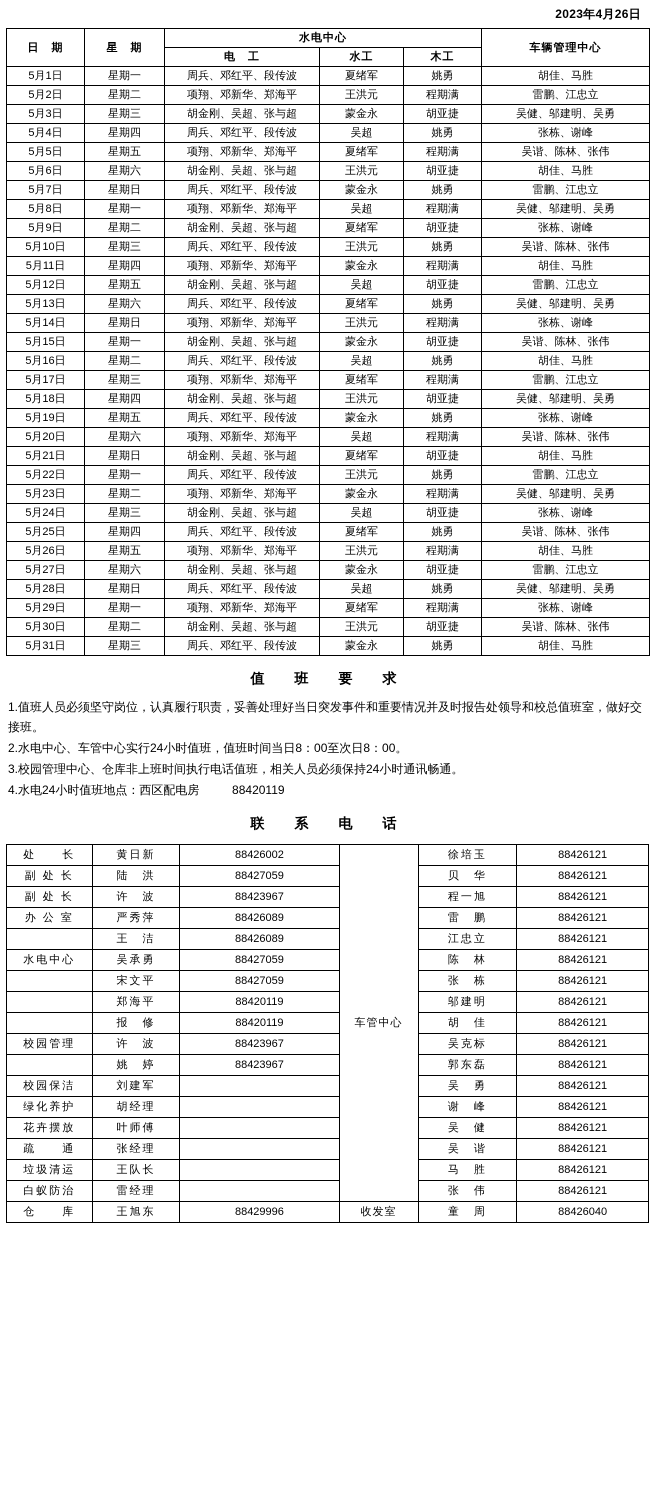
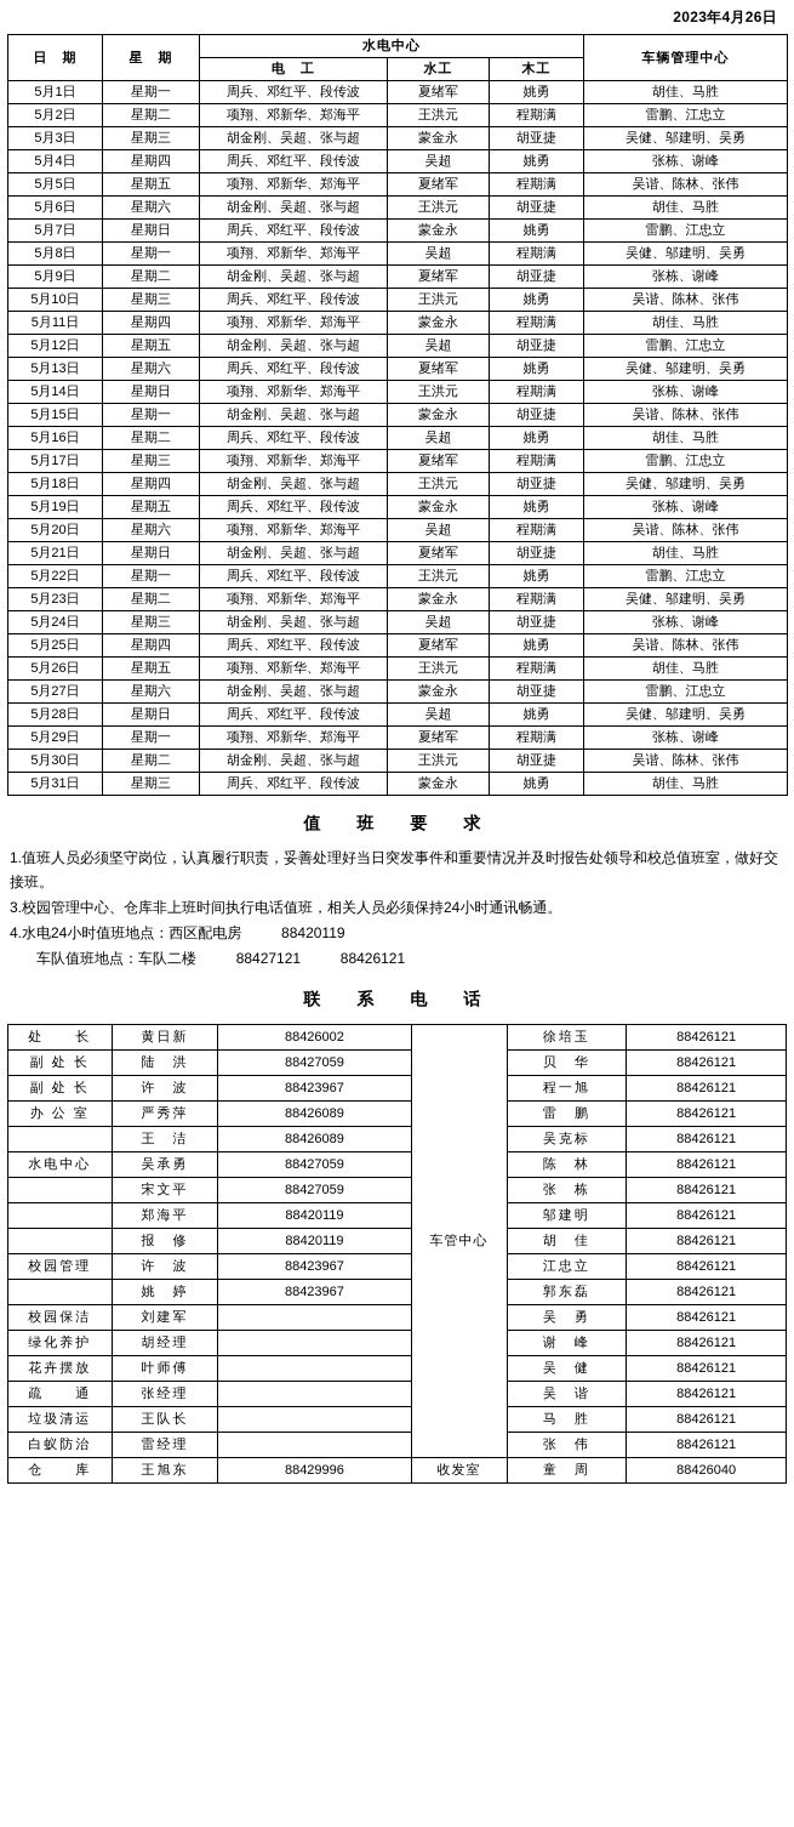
  2023年4月26日
  日 期	星 期	水电中心	车辆管理中心
  电 工	水工	木工
  5月1日	星期一	周兵、邓红平、段传波	夏绪军	姚勇	胡佳、马胜
  5月2日	星期二	项翔、邓新华、郑海平	王洪元	程期满	雷鹏、江忠立
  5月3日	星期三	胡金刚、吴超、张与超	蒙金永	胡亚捷	吴健、邬建明、吴勇
  5月4日	星期四	周兵、邓红平、段传波	吴超	姚勇	张栋、谢峰
  5月5日	星期五	项翔、邓新华、郑海平	夏绪军	程期满	吴谐、陈林、张伟
  5月6日	星期六	胡金刚、吴超、张与超	王洪元	胡亚捷	胡佳、马胜
  5月7日	星期日	周兵、邓红平、段传波	蒙金永	姚勇	雷鹏、江忠立
  5月8日	星期一	项翔、邓新华、郑海平	吴超	程期满	吴健、邬建明、吴勇
  5月9日	星期二	胡金刚、吴超、张与超	夏绪军	胡亚捷	张栋、谢峰
  5月10日	星期三	周兵、邓红平、段传波	王洪元	姚勇	吴谐、陈林、张伟
  5月11日	星期四	项翔、邓新华、郑海平	蒙金永	程期满	胡佳、马胜
  5月12日	星期五	胡金刚、吴超、张与超	吴超	胡亚捷	雷鹏、江忠立
  5月13日	星期六	周兵、邓红平、段传波	夏绪军	姚勇	吴健、邬建明、吴勇
  5月14日	星期日	项翔、邓新华、郑海平	王洪元	程期满	张栋、谢峰
  5月15日	星期一	胡金刚、吴超、张与超	蒙金永	胡亚捷	吴谐、陈林、张伟
  5月16日	星期二	周兵、邓红平、段传波	吴超	姚勇	胡佳、马胜
  5月17日	星期三	项翔、邓新华、郑海平	夏绪军	程期满	雷鹏、江忠立
  5月18日	星期四	胡金刚、吴超、张与超	王洪元	胡亚捷	吴健、邬建明、吴勇
  5月19日	星期五	周兵、邓红平、段传波	蒙金永	姚勇	张栋、谢峰
  5月20日	星期六	项翔、邓新华、郑海平	吴超	程期满	吴谐、陈林、张伟
  5月21日	星期日	胡金刚、吴超、张与超	夏绪军	胡亚捷	胡佳、马胜
  5月22日	星期一	周兵、邓红平、段传波	王洪元	姚勇	雷鹏、江忠立
  5月23日	星期二	项翔、邓新华、郑海平	蒙金永	程期满	吴健、邬建明、吴勇
  5月24日	星期三	胡金刚、吴超、张与超	吴超	胡亚捷	张栋、谢峰
  5月25日	星期四	周兵、邓红平、段传波	夏绪军	姚勇	吴谐、陈林、张伟
  5月26日	星期五	项翔、邓新华、郑海平	王洪元	程期满	胡佳、马胜
  5月27日	星期六	胡金刚、吴超、张与超	蒙金永	胡亚捷	雷鹏、江忠立
  5月28日	星期日	周兵、邓红平、段传波	吴超	姚勇	吴健、邬建明、吴勇
  5月29日	星期一	项翔、邓新华、郑海平	夏绪军	程期满	张栋、谢峰
  5月30日	星期二	胡金刚、吴超、张与超	王洪元	胡亚捷	吴谐、陈林、张伟
  5月31日	星期三	周兵、邓红平、段传波	蒙金永	姚勇	胡佳、马胜
  值 班 要 求
  1.值班人员必须坚守岗位，认真履行职责，妥善处理好当日突发事件和重要情况并及时报告处领导和校总值班室，做好交接班。
- 2.水电中心、车管中心实行24小时值班，值班时间当日8：00至次日8：00。
  3.校园管理中心、仓库非上班时间执行电话值班，相关人员必须保持24小时通讯畅通。
  4.水电24小时值班地点：西区配电房 88420119
+ 车队值班地点：车队二楼 88427121 88426121
  联 系 电 话
  处 长	黄日新	88426002	车管中心	徐培玉	88426121
  副 处 长	陆 洪	88427059	贝 华	88426121
  副 处 长	许 波	88423967	程一旭	88426121
  办 公 室	严秀萍	88426089	雷 鹏	88426121
- 	王 洁	88426089	江忠立	88426121
+ 	王 洁	88426089	吴克标	88426121
  水电中心	吴承勇	88427059	陈 林	88426121
  	宋文平	88427059	张 栋	88426121
  	郑海平	88420119	邬建明	88426121
  	报 修	88420119	胡 佳	88426121
- 校园管理	许 波	88423967	吴克标	88426121
+ 校园管理	许 波	88423967	江忠立	88426121
  	姚 婷	88423967	郭东磊	88426121
  校园保洁	刘建军		吴 勇	88426121
  绿化养护	胡经理		谢 峰	88426121
  花卉摆放	叶师傅		吴 健	88426121
  疏 通	张经理		吴 谐	88426121
  垃圾清运	王队长		马 胜	88426121
  白蚁防治	雷经理		张 伟	88426121
  仓 库	王旭东	88429996	收发室	童 周	88426040
